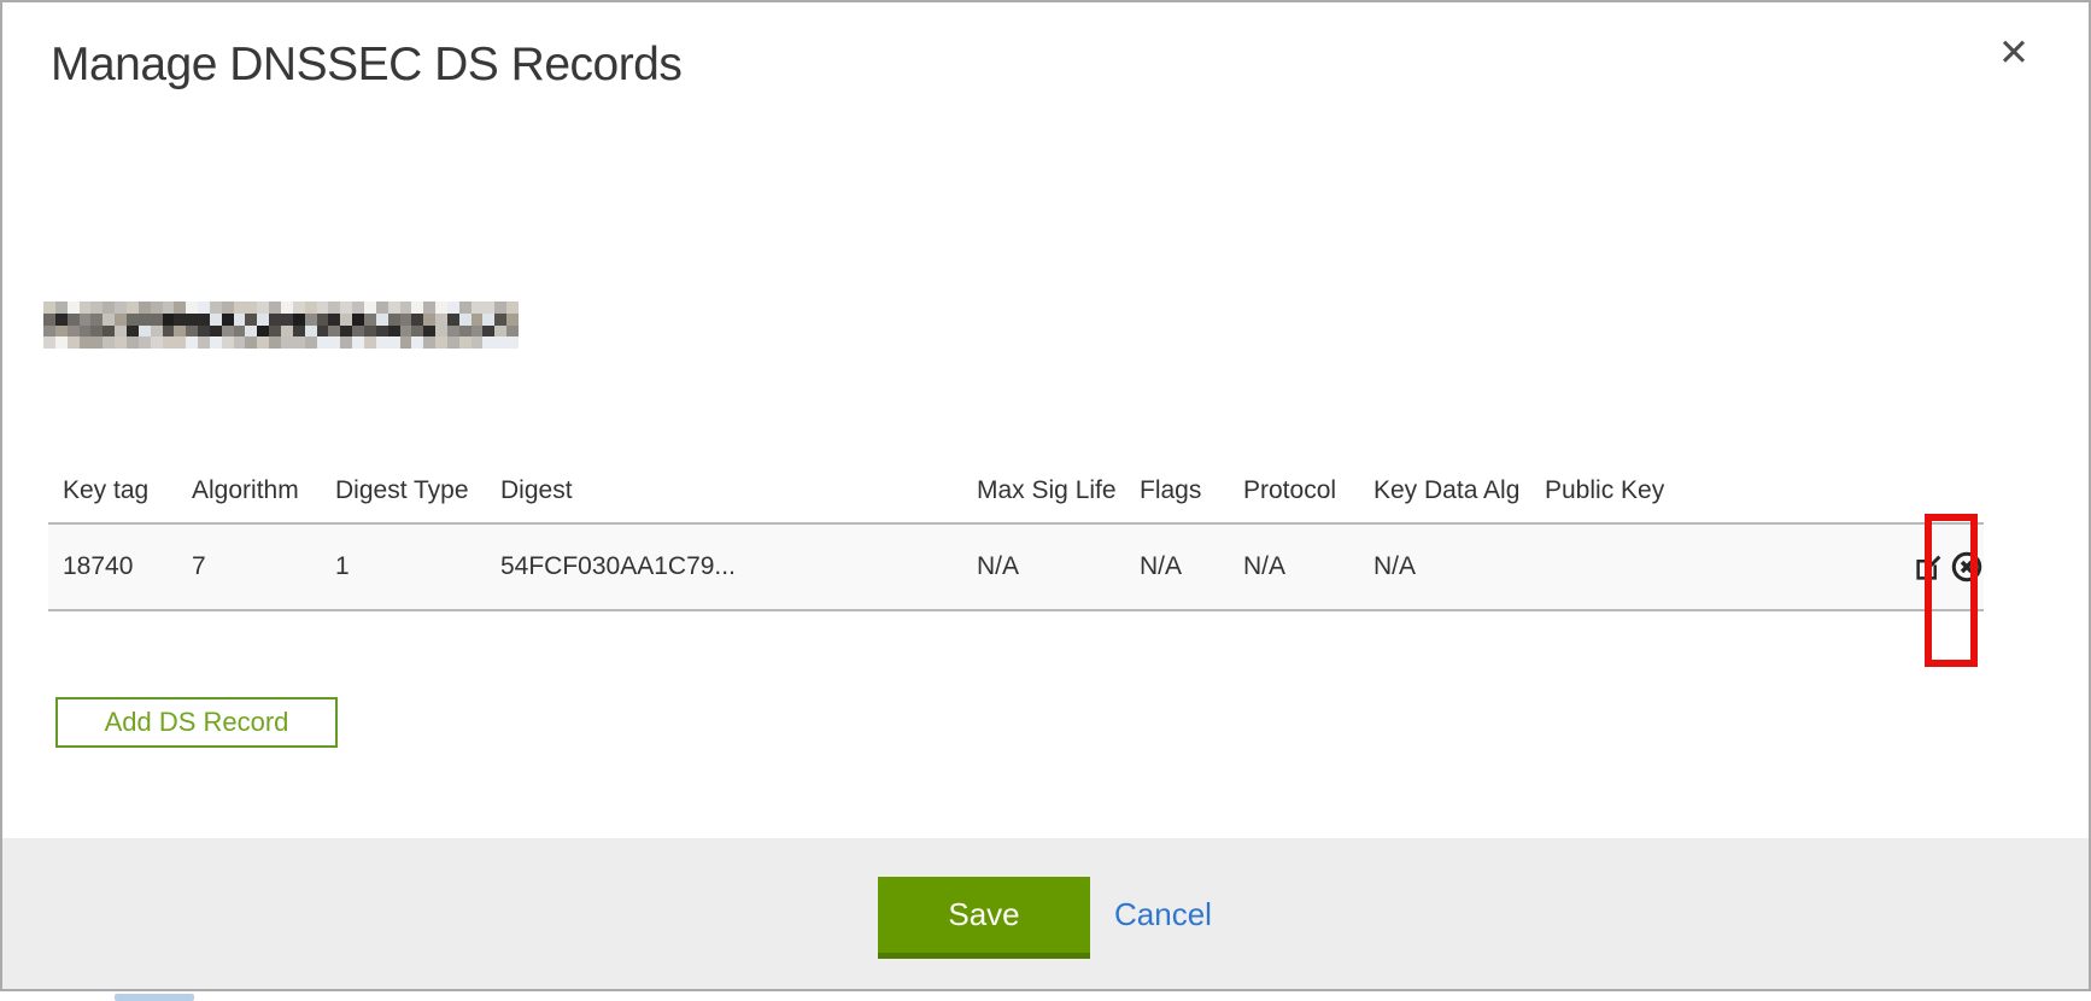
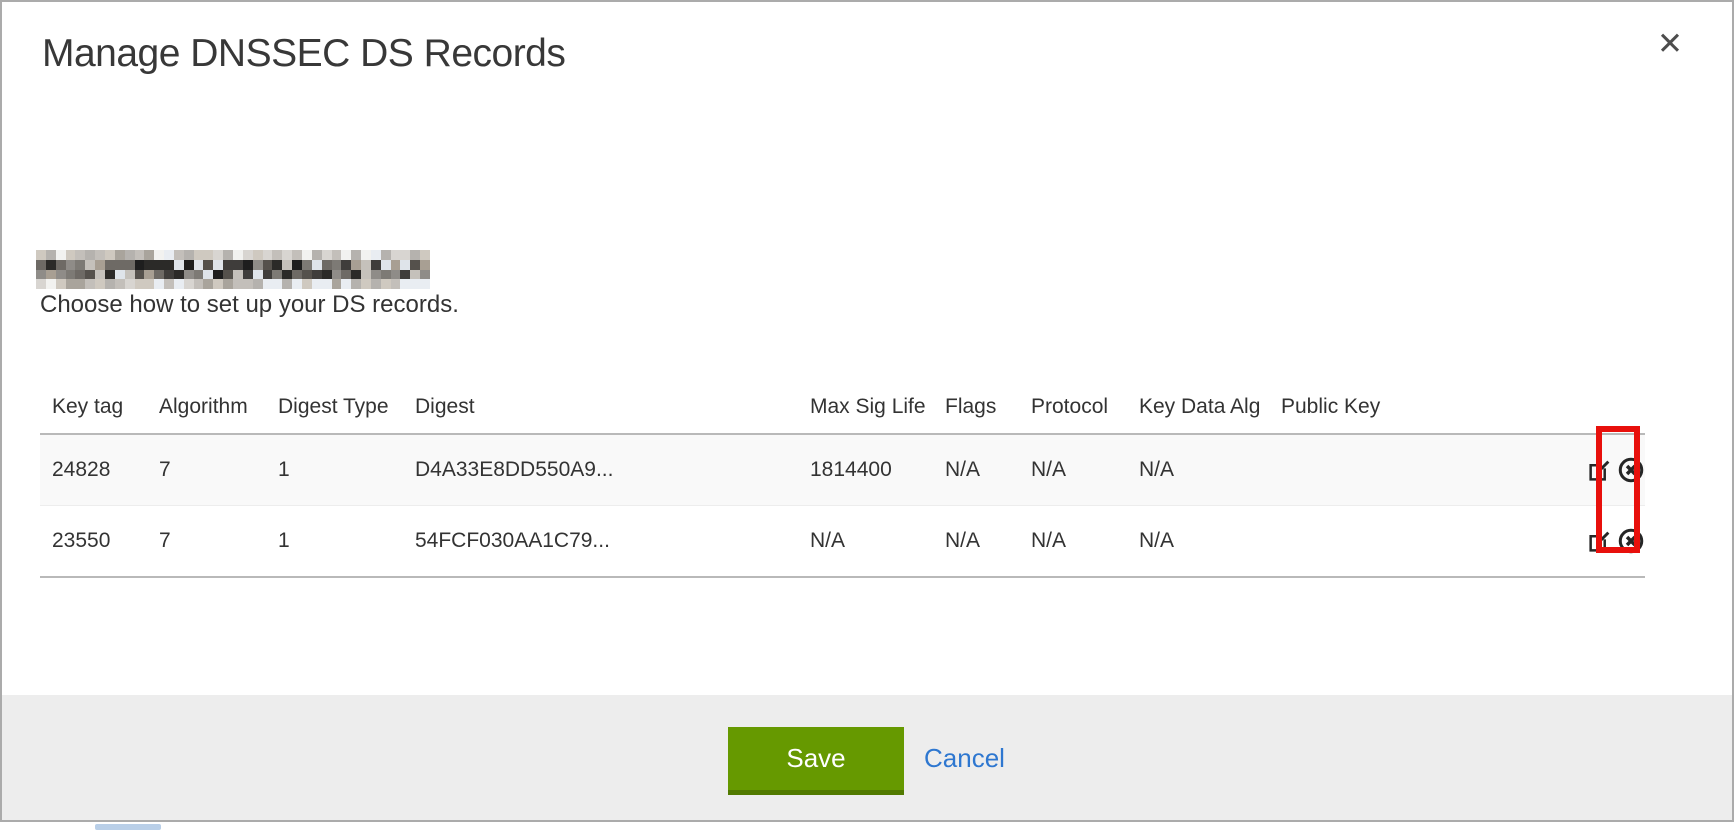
  Manage DNSSEC DS Records
  ✕
+ Choose how to set up your DS records.
  Key tag	Algorithm	Digest Type	Digest	Max Sig Life	Flags	Protocol	Key Data Alg	Public Key
+ 24828	7	1	D4A33E8DD550A9...	1814400	N/A	N/A	N/A
- 18740	7	1	54FCF030AA1C79...	N/A	N/A	N/A	N/A
+ 23550	7	1	54FCF030AA1C79...	N/A	N/A	N/A	N/A
- Add DS Record
  Save
  Cancel
